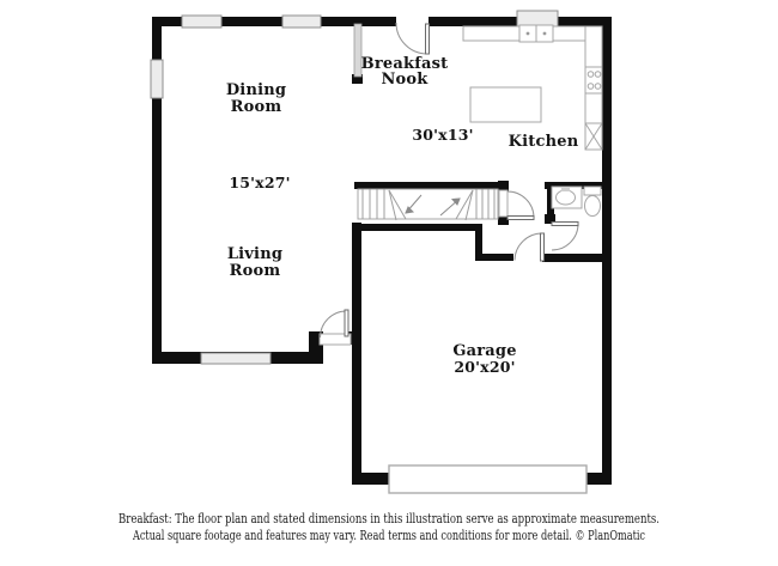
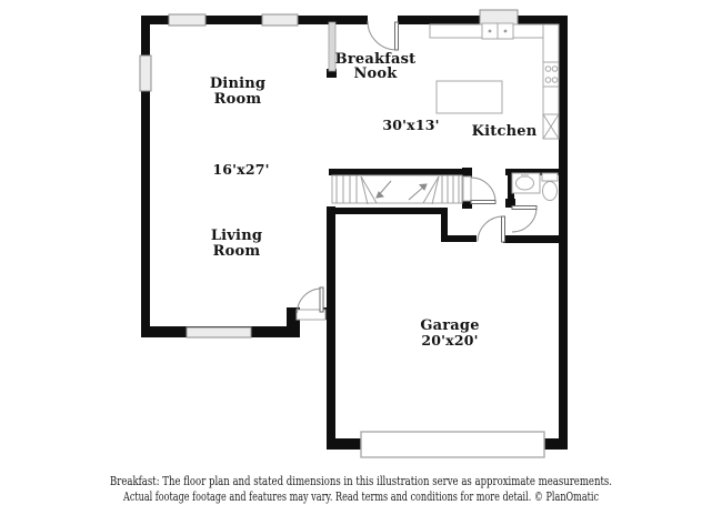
  Dining
  Room
  Breakfast
  Nook
  30'x13'
  Kitchen
- 15'x27'
+ 16'x27'
  Living
  Room
  Garage
  20'x20'
  Breakfast: The floor plan and stated dimensions in this illustration serve as approximate measurements.
- Actual square footage and features may vary. Read terms and conditions for more detail. © PlanOmatic
+ Actual footage footage and features may vary. Read terms and conditions for more detail. © PlanOmatic
